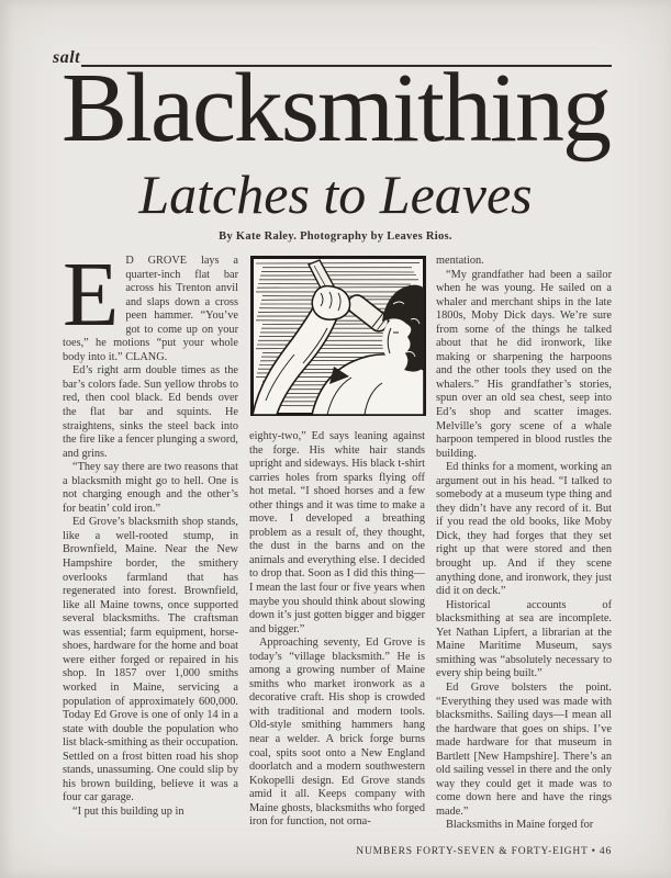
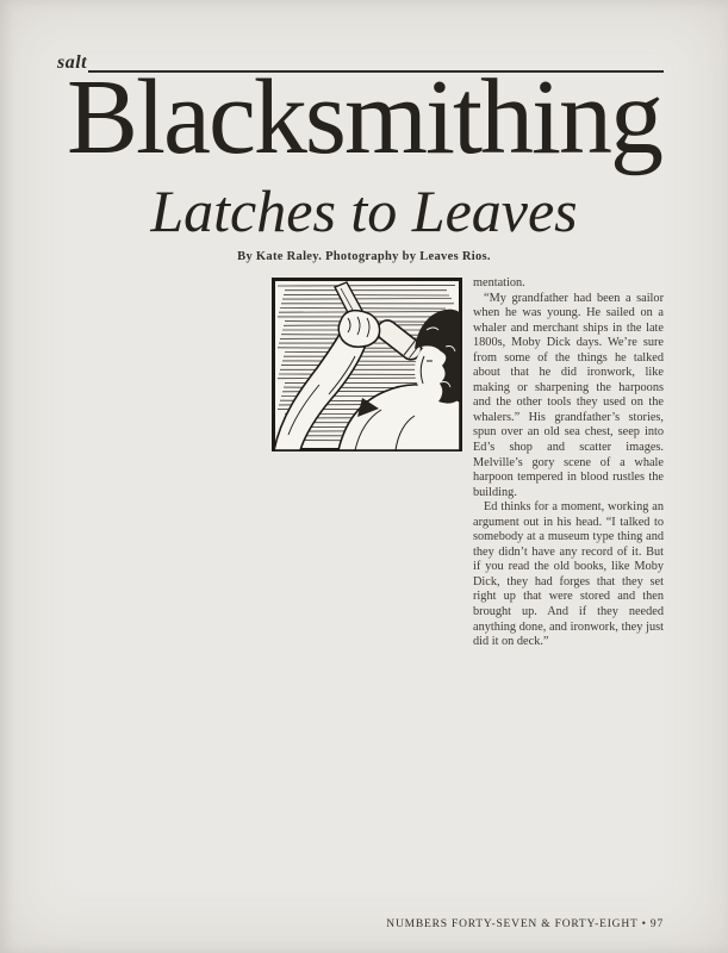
  salt
  Blacksmithing
  Latches to Leaves
  By Kate Raley. Photography by Leaves Rios.
- E
- D GROVE lays a quarter-inch flat bar across his Trenton anvil and slaps down a cross peen hammer. “You’ve got to come up on your toes,” he motions “put your whole body into it.” CLANG.
- Ed’s right arm double times as the bar’s colors fade. Sun yellow throbs to red, then cool black. Ed bends over the flat bar and squints. He straightens, sinks the steel back into the fire like a fencer plunging a sword, and grins.
- “They say there are two reasons that a blacksmith might go to hell. One is not charging enough and the other’s for beatin’ cold iron.”
- Ed Grove’s blacksmith shop stands, like a well-rooted stump, in Brownfield, Maine. Near the New Hampshire border, the smithery overlooks farmland that has regenerated into forest. Brownfield, like all Maine towns, once supported several blacksmiths. The craftsman was essential; farm equipment, horse-shoes, hardware for the home and boat were either forged or repaired in his shop. In 1857 over 1,000 smiths worked in Maine, servicing a population of approximately 600,000. Today Ed Grove is one of only 14 in a state with double the population who list black-smithing as their occupation. Settled on a frost bitten road his shop stands, unassuming. One could slip by his brown building, believe it was a four car garage.
- “I put this building up in
- eighty-two,” Ed says leaning against the forge. His white hair stands upright and sideways. His black t-shirt carries holes from sparks flying off hot metal. “I shoed horses and a few other things and it was time to make a move. I developed a breathing problem as a result of, they thought, the dust in the barns and on the animals and everything else. I decided to drop that. Soon as I did this thing—I mean the last four or five years when maybe you should think about slowing down it’s just gotten bigger and bigger and bigger.”
- Approaching seventy, Ed Grove is today’s “village blacksmith.” He is among a growing number of Maine smiths who market ironwork as a decorative craft. His shop is crowded with traditional and modern tools. Old-style smithing hammers hang near a welder. A brick forge burns coal, spits soot onto a New England doorlatch and a modern southwestern Kokopelli design. Ed Grove stands amid it all. Keeps company with Maine ghosts, blacksmiths who forged iron for function, not orna-
  mentation.
  “My grandfather had been a sailor when he was young. He sailed on a whaler and merchant ships in the late 1800s, Moby Dick days. We’re sure from some of the things he talked about that he did ironwork, like making or sharpening the harpoons and the other tools they used on the whalers.” His grandfather’s stories, spun over an old sea chest, seep into Ed’s shop and scatter images. Melville’s gory scene of a whale harpoon tempered in blood rustles the building.
- Ed thinks for a moment, working an argument out in his head. “I talked to somebody at a museum type thing and they didn’t have any record of it. But if you read the old books, like Moby Dick, they had forges that they set right up that were stored and then brought up. And if they scene anything done, and ironwork, they just did it on deck.”
+ Ed thinks for a moment, working an argument out in his head. “I talked to somebody at a museum type thing and they didn’t have any record of it. But if you read the old books, like Moby Dick, they had forges that they set right up that were stored and then brought up. And if they needed anything done, and ironwork, they just did it on deck.”
- Historical accounts of blacksmithing at sea are incomplete. Yet Nathan Lipfert, a librarian at the Maine Maritime Museum, says smithing was “absolutely necessary to every ship being built.”
- Ed Grove bolsters the point. “Everything they used was made with blacksmiths. Sailing days—I mean all the hardware that goes on ships. I’ve made hardware for that museum in Bartlett [New Hampshire]. There’s an old sailing vessel in there and the only way they could get it made was to come down here and have the rings made.”
- Blacksmiths in Maine forged for
- NUMBERS FORTY-SEVEN & FORTY-EIGHT • 46
+ NUMBERS FORTY-SEVEN & FORTY-EIGHT • 97
